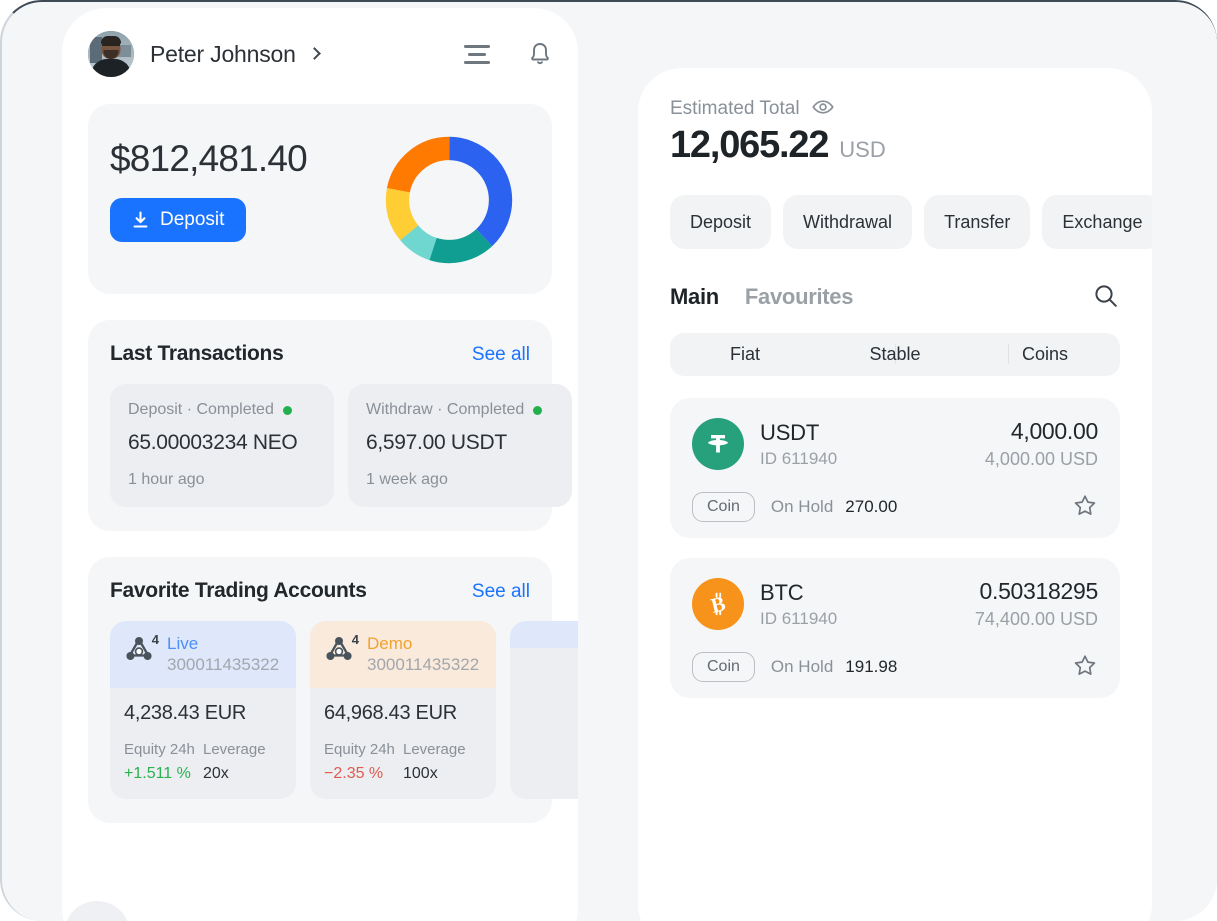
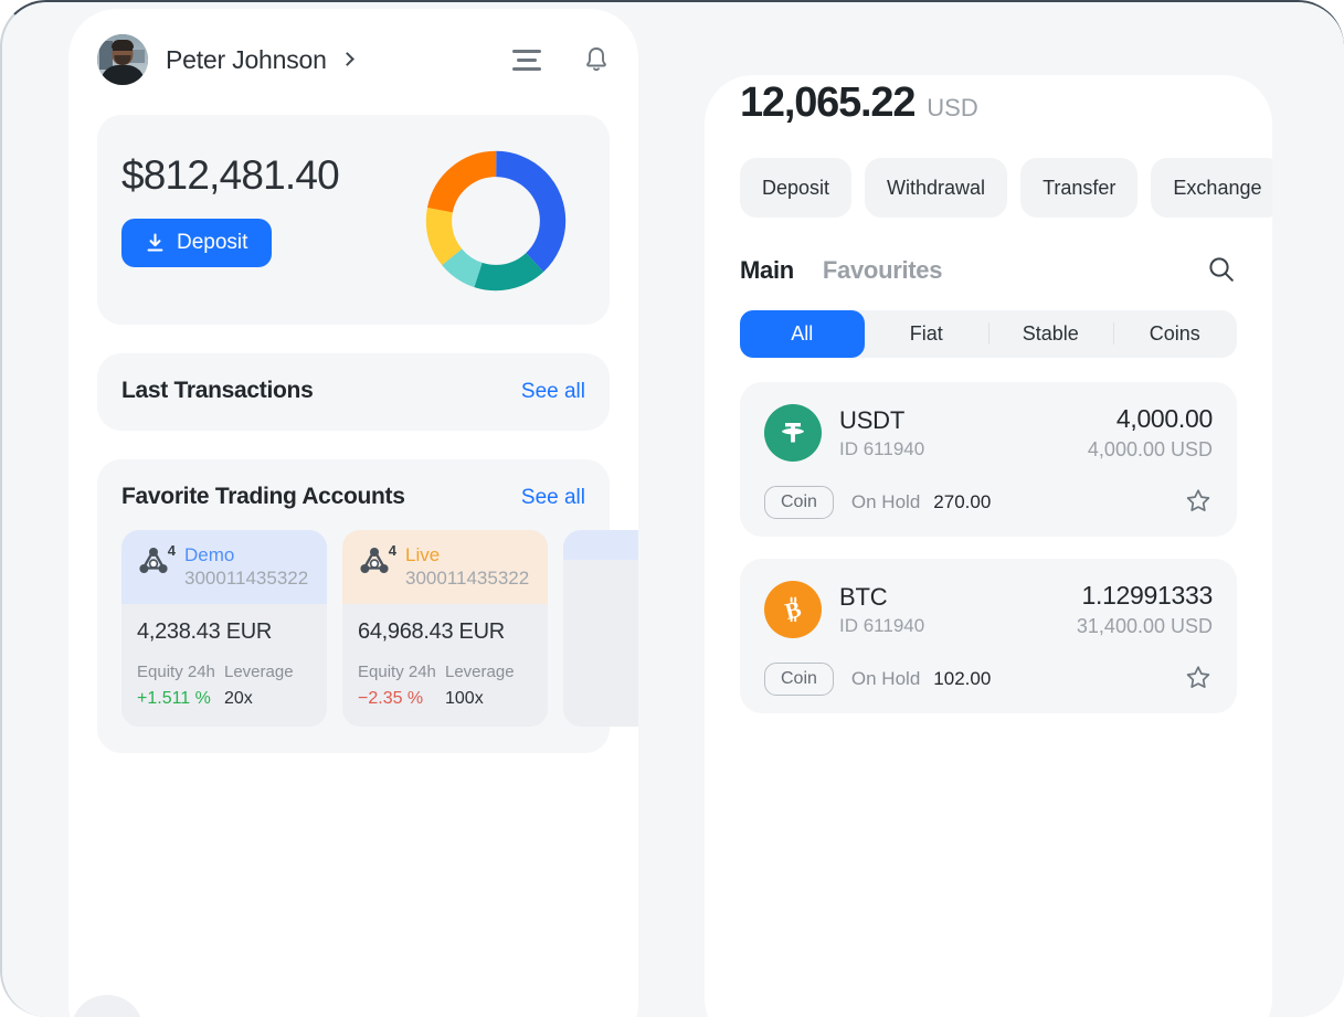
  Peter Johnson
  $812,481.40
  Deposit
  Last Transactions
  See all
- Deposit · Completed
- 65.00003234 NEO
- 1 hour ago
- Withdraw · Completed
- 6,597.00 USDT
- 1 week ago
  Favorite Trading Accounts
  See all
  4
- Live
+ Demo
  300011435322
  4,238.43 EUR
  Equity 24h
  +1.511 %
  Leverage
  20x
  4
- Demo
+ Live
  300011435322
  64,968.43 EUR
  Equity 24h
  −2.35 %
  Leverage
  100x
- Estimated Total
  12,065.22
  USD
  Deposit
  Withdrawal
  Transfer
  Exchange
  Main
  Favourites
+ All
  Fiat
  Stable
  Coins
  USDT
  ID 611940
  4,000.00
  4,000.00 USD
  Coin
  On Hold
  270.00
  BTC
  ID 611940
- 0.50318295
+ 1.12991333
- 74,400.00 USD
+ 31,400.00 USD
  Coin
  On Hold
- 191.98
+ 102.00
